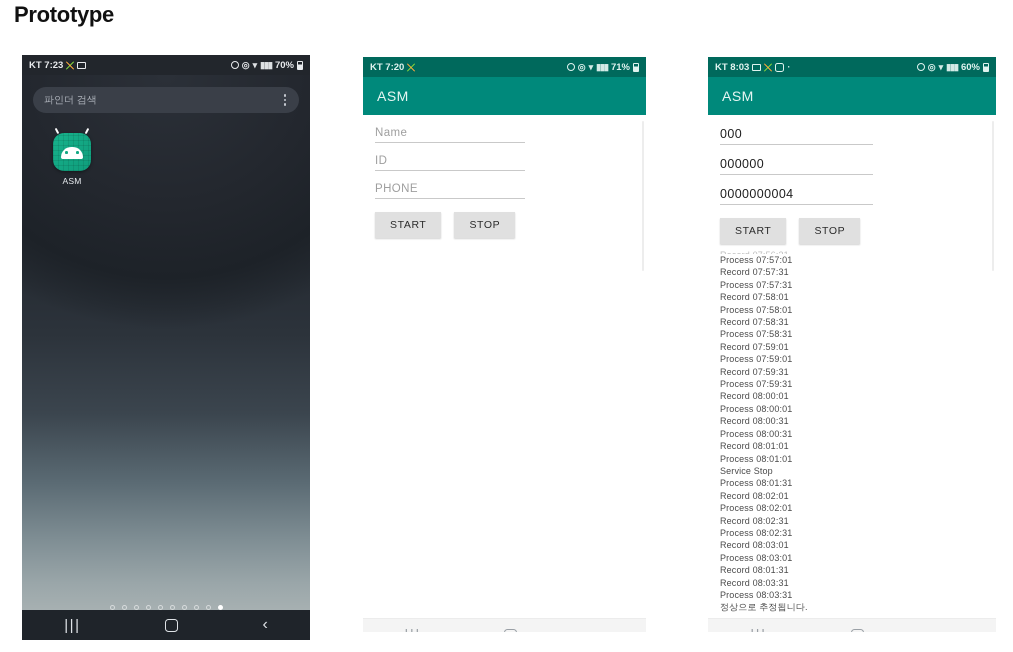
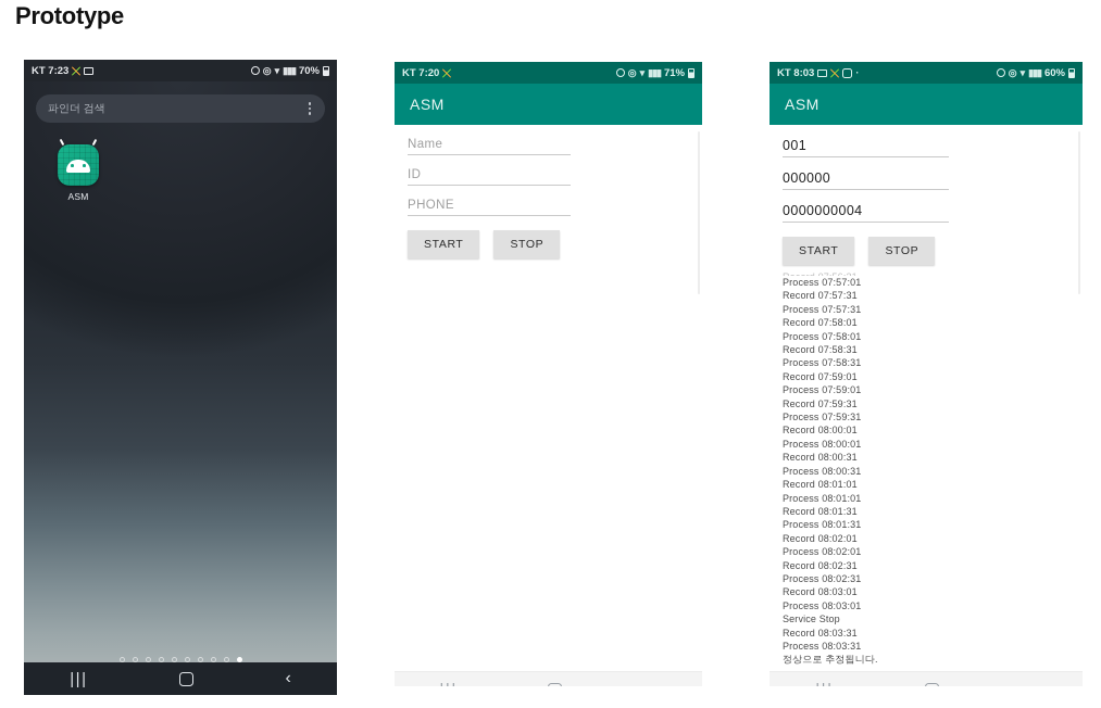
  Prototype
  KT 7:23
  ◎
  ▾
  ▮▮▮
  70%
  파인더 검색
  ASM
  |||
  ‹
  KT 7:20
  ◎
  ▾
  ▮▮▮
  71%
  ASM
  Name
  ID
  PHONE
  START
  STOP
  KT 8:03
  ·
  ◎
  ▾
  ▮▮▮
  60%
  ASM
- 000
+ 001
  000000
  0000000004
  START
  STOP
  Process 07:57:01
  Record 07:57:31
  Process 07:57:31
  Record 07:58:01
  Process 07:58:01
  Record 07:58:31
  Process 07:58:31
  Record 07:59:01
  Process 07:59:01
  Record 07:59:31
  Process 07:59:31
  Record 08:00:01
  Process 08:00:01
  Record 08:00:31
  Process 08:00:31
  Record 08:01:01
  Process 08:01:01
- Service Stop
+ Record 08:01:31
  Process 08:01:31
  Record 08:02:01
  Process 08:02:01
  Record 08:02:31
  Process 08:02:31
  Record 08:03:01
  Process 08:03:01
- Record 08:01:31
+ Service Stop
  Record 08:03:31
  Process 08:03:31
  정상으로 추정됩니다.
